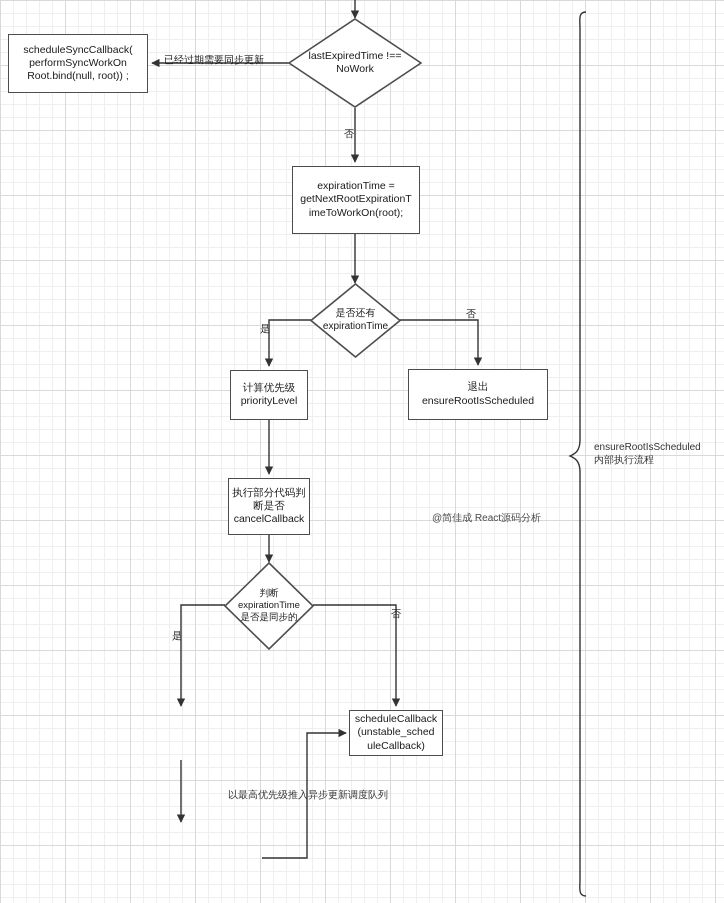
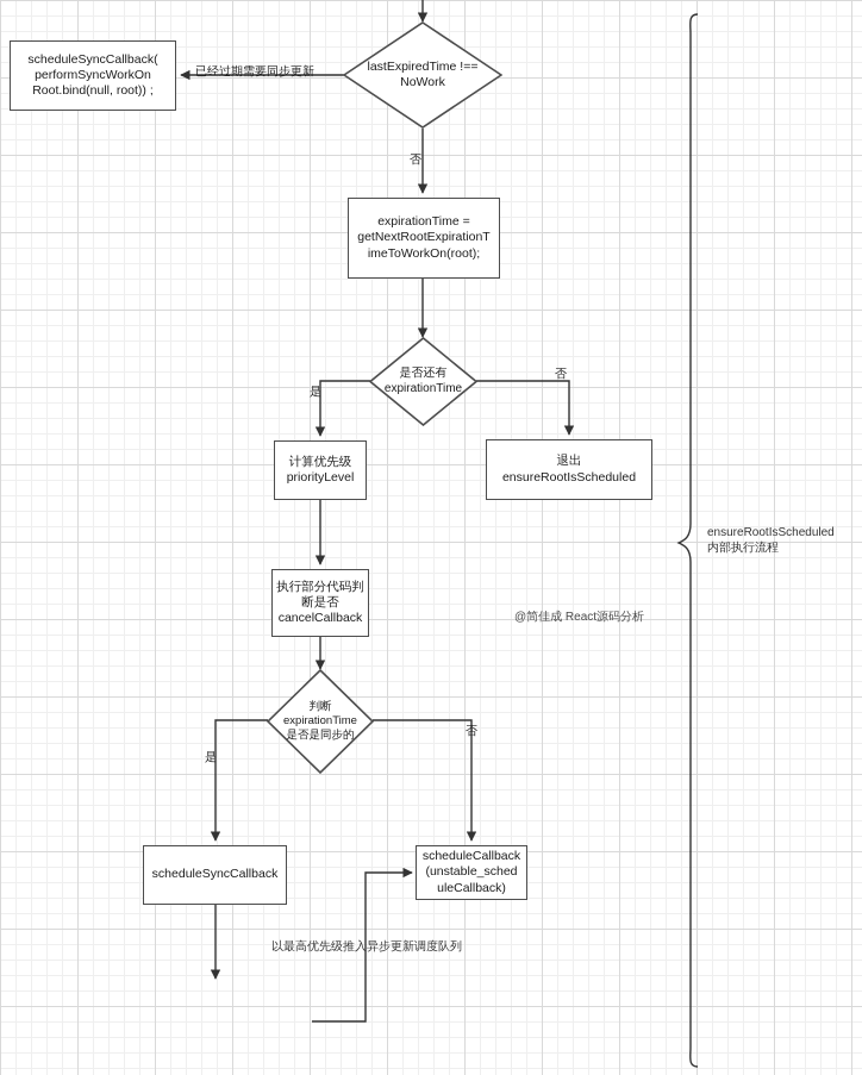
  scheduleSyncCallback(
  performSyncWorkOn
  Root.bind(null, root)) ;
  lastExpiredTime !==
  NoWork
  expirationTime =
  getNextRootExpirationT
  imeToWorkOn(root);
  是否还有
  expirationTime
  计算优先级
  priorityLevel
  退出
  ensureRootIsScheduled
  执行部分代码判
  断是否
  cancelCallback
  判断
  expirationTime
  是否是同步的
+ scheduleSyncCallback
  scheduleCallback
  (unstable_sched
  uleCallback)
  已经过期需要同步更新
  否
  是
  否
  是
  否
  以最高优先级推入异步更新调度队列
  ensureRootIsScheduled
  内部执行流程
  @简佳成 React源码分析
